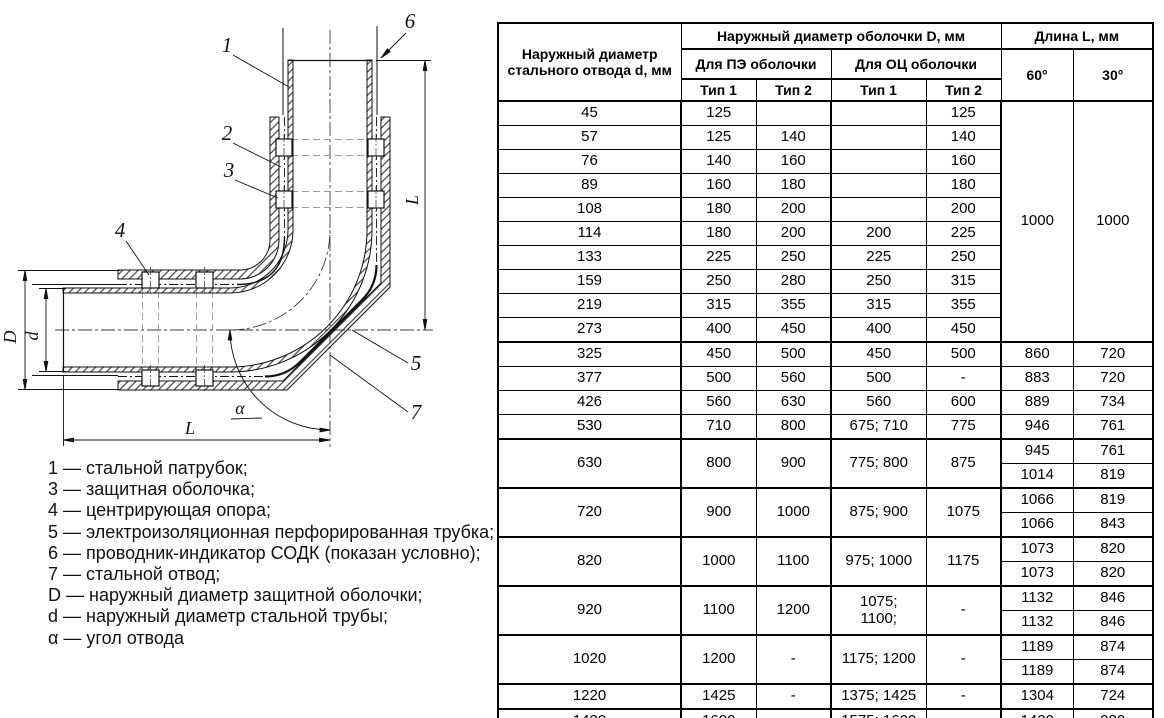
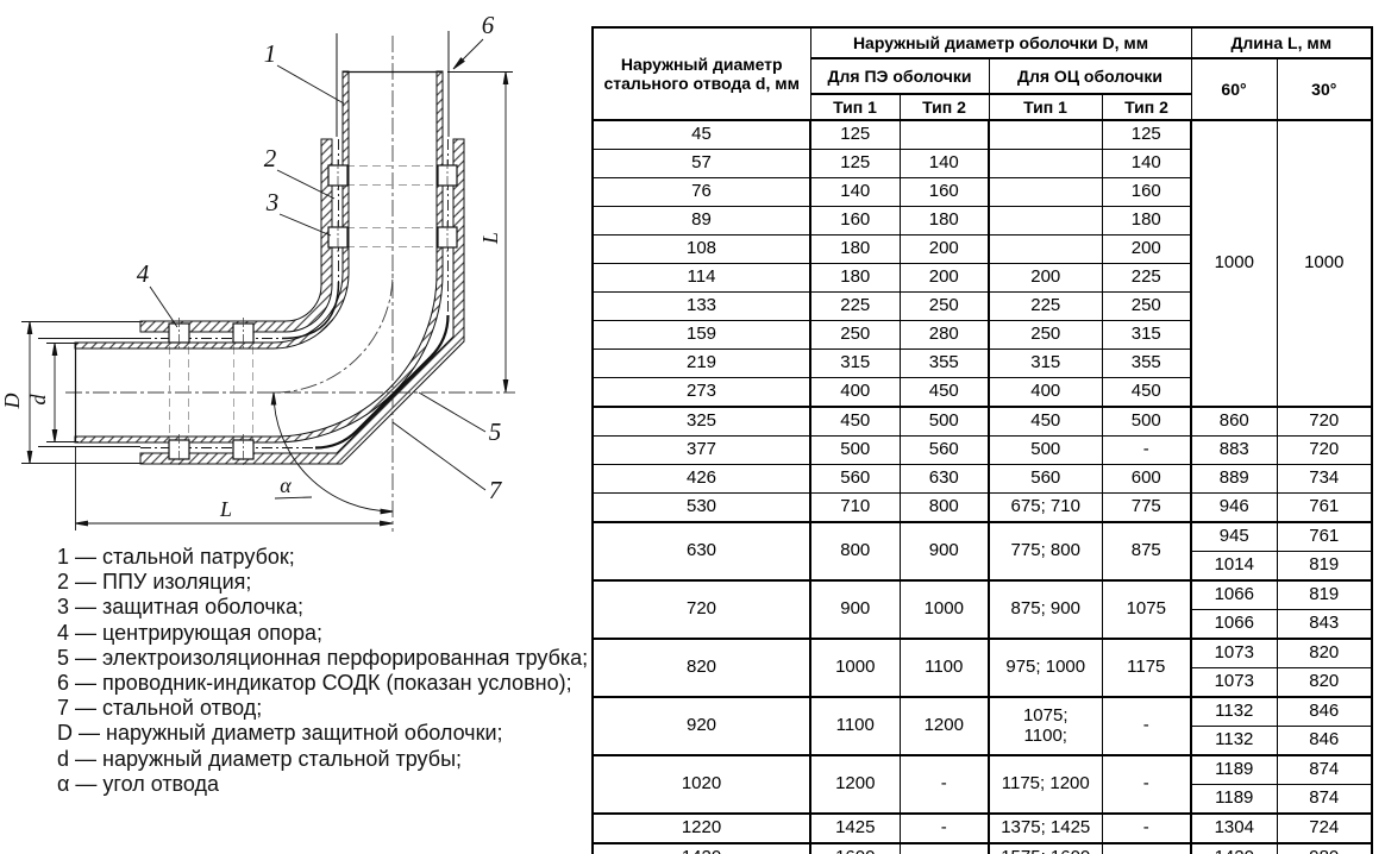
  L
  α
  1
  2
  3
  4
  5
  6
  7
  1 — стальной патрубок;
+ 2 — ППУ изоляция;
  3 — защитная оболочка;
  4 — центрирующая опора;
  5 — электроизоляционная перфорированная трубка;
  6 — проводник-индикатор СОДК (показан условно);
  7 — стальной отвод;
  D — наружный диаметр защитной оболочки;
  d — наружный диаметр стальной трубы;
  α — угол отвода
  Наружный диаметр стального отвода d, мм	Наружный диаметр оболочки D, мм	Длина L, мм
  Для ПЭ оболочки	Для ОЦ оболочки	60°	30°
  Тип 1	Тип 2	Тип 1	Тип 2
  45	125			125	1000	1000
  57	125	140		140
  76	140	160		160
  89	160	180		180
  108	180	200		200
  114	180	200	200	225
  133	225	250	225	250
  159	250	280	250	315
  219	315	355	315	355
  273	400	450	400	450
  325	450	500	450	500	860	720
  377	500	560	500	-	883	720
  426	560	630	560	600	889	734
  530	710	800	675; 710	775	946	761
  630	800	900	775; 800	875	945	761
  1014	819
  720	900	1000	875; 900	1075	1066	819
  1066	843
  820	1000	1100	975; 1000	1175	1073	820
  1073	820
  920	1100	1200	1075; 1100;	-	1132	846
  1132	846
  1020	1200	-	1175; 1200	-	1189	874
  1189	874
  1220	1425	-	1375; 1425	-	1304	724
